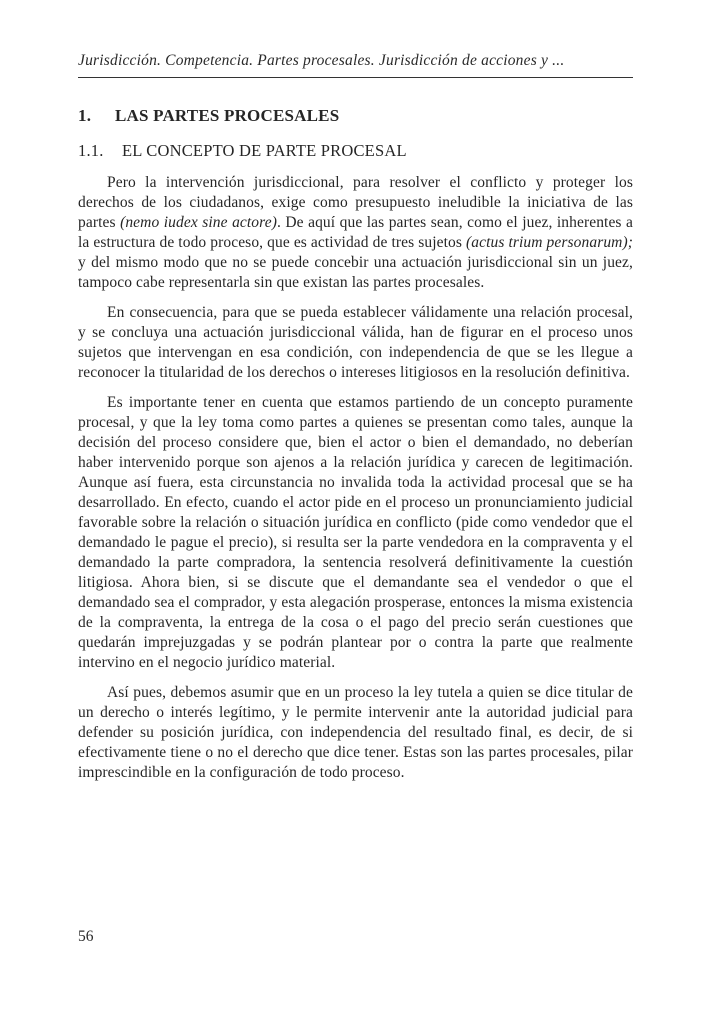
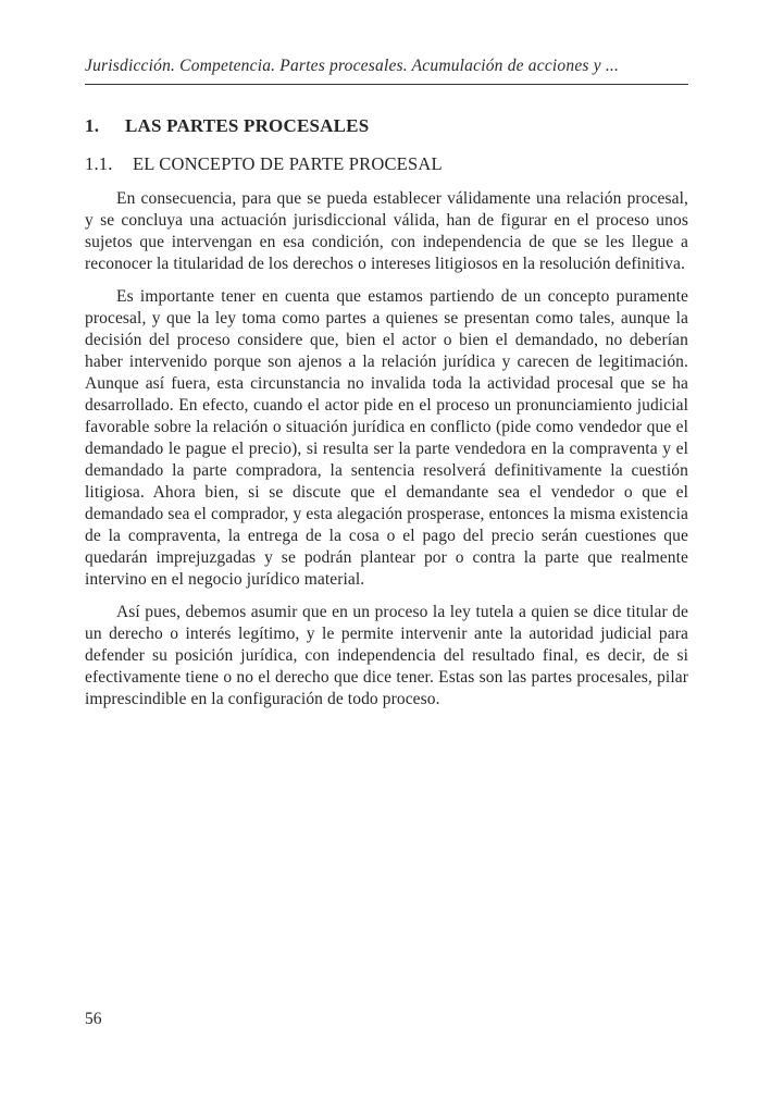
- Jurisdicción. Competencia. Partes procesales. Jurisdicción de acciones y ...
+ Jurisdicción. Competencia. Partes procesales. Acumulación de acciones y ...
  1. LAS PARTES PROCESALES
  1.1. EL CONCEPTO DE PARTE PROCESAL
- Pero la intervención jurisdiccional, para resolver el conflicto y proteger los derechos de los ciudadanos, exige como presupuesto ineludible la iniciativa de las partes (nemo iudex sine actore). De aquí que las partes sean, como el juez, inherentes a la estructura de todo proceso, que es actividad de tres sujetos (actus trium personarum); y del mismo modo que no se puede concebir una actuación jurisdiccional sin un juez, tampoco cabe representarla sin que existan las partes procesales.
  En consecuencia, para que se pueda establecer válidamente una relación procesal, y se concluya una actuación jurisdiccional válida, han de figurar en el proceso unos sujetos que intervengan en esa condición, con independencia de que se les llegue a reconocer la titularidad de los derechos o intereses litigiosos en la resolución definitiva.
  Es importante tener en cuenta que estamos partiendo de un concepto puramente procesal, y que la ley toma como partes a quienes se presentan como tales, aunque la decisión del proceso considere que, bien el actor o bien el demandado, no deberían haber intervenido porque son ajenos a la relación jurídica y carecen de legitimación. Aunque así fuera, esta circunstancia no invalida toda la actividad procesal que se ha desarrollado. En efecto, cuando el actor pide en el proceso un pronunciamiento judicial favorable sobre la relación o situación jurídica en conflicto (pide como vendedor que el demandado le pague el precio), si resulta ser la parte vendedora en la compraventa y el demandado la parte compradora, la sentencia resolverá definitivamente la cuestión litigiosa. Ahora bien, si se discute que el demandante sea el vendedor o que el demandado sea el comprador, y esta alegación prosperase, entonces la misma existencia de la compraventa, la entrega de la cosa o el pago del precio serán cuestiones que quedarán imprejuzgadas y se podrán plantear por o contra la parte que realmente intervino en el negocio jurídico material.
  Así pues, debemos asumir que en un proceso la ley tutela a quien se dice titular de un derecho o interés legítimo, y le permite intervenir ante la autoridad judicial para defender su posición jurídica, con independencia del resultado final, es decir, de si efectivamente tiene o no el derecho que dice tener. Estas son las partes procesales, pilar imprescindible en la configuración de todo proceso.
  56
